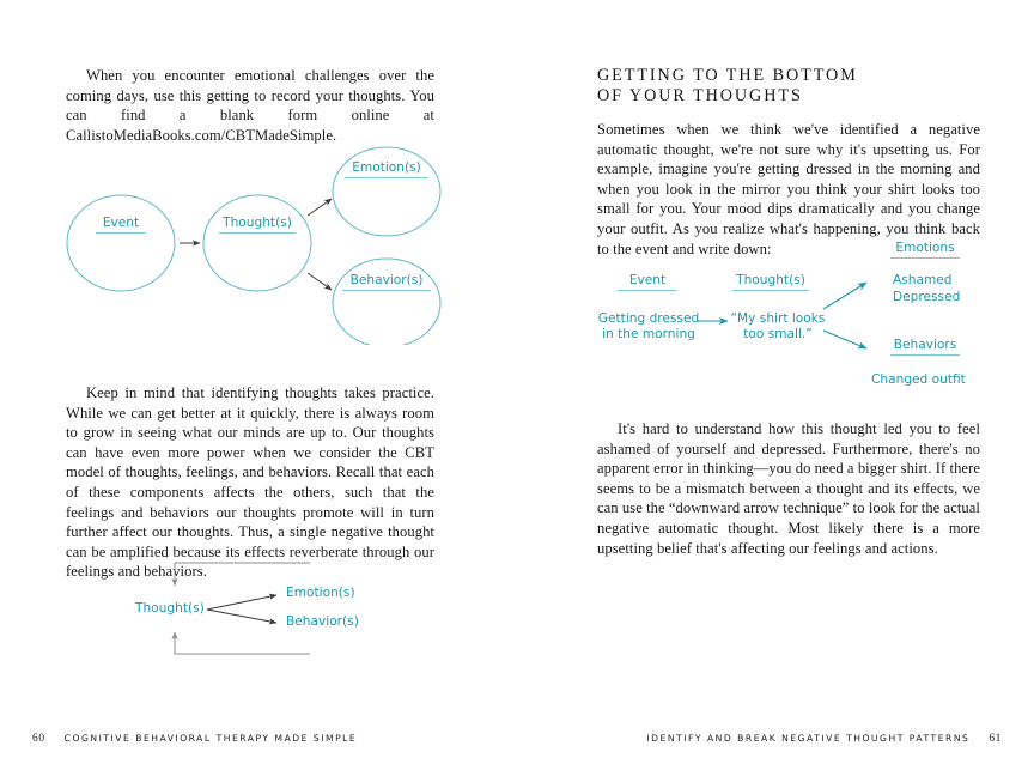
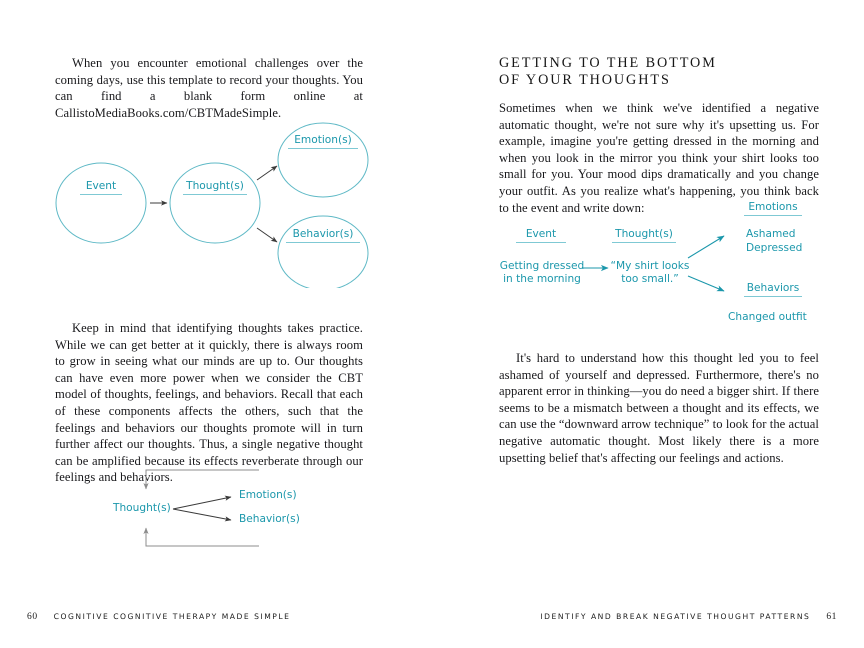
- When you encounter emotional challenges over the coming days, use this getting to record your thoughts. You can find a blank form online at CallistoMediaBooks.com/CBTMadeSimple.
+ When you encounter emotional challenges over the coming days, use this template to record your thoughts. You can find a blank form online at CallistoMediaBooks.com/CBTMadeSimple.
  Event
  Thought(s)
  Emotion(s)
  Behavior(s)
  Keep in mind that identifying thoughts takes practice. While we can get better at it quickly, there is always room to grow in seeing what our minds are up to. Our thoughts can have even more power when we consider the CBT model of thoughts, feelings, and behaviors. Recall that each of these components affects the others, such that the feelings and behaviors our thoughts promote will in turn further affect our thoughts. Thus, a single negative thought can be amplified because its effects reverberate through our feelings and behaviors.
  Thought(s)
  Emotion(s)
  Behavior(s)
  GETTING TO THE BOTTOM
  OF YOUR THOUGHTS
  Sometimes when we think we've identified a negative automatic thought, we're not sure why it's upsetting us. For example, imagine you're getting dressed in the morning and when you look in the mirror you think your shirt looks too small for you. Your mood dips dramatically and you change your outfit. As you realize what's happening, you think back to the event and write down:
  Event
  Thought(s)
  Emotions
  Behaviors
  Getting dressed
  in the morning
  “My shirt looks
  too small.”
  Ashamed
  Depressed
  Changed outfit
  It's hard to understand how this thought led you to feel ashamed of yourself and depressed. Furthermore, there's no apparent error in thinking—you do need a bigger shirt. If there seems to be a mismatch between a thought and its effects, we can use the “downward arrow technique” to look for the actual negative automatic thought. Most likely there is a more upsetting belief that's affecting our feelings and actions.
  60
- COGNITIVE BEHAVIORAL THERAPY MADE SIMPLE
+ COGNITIVE COGNITIVE THERAPY MADE SIMPLE
  IDENTIFY AND BREAK NEGATIVE THOUGHT PATTERNS
  61
